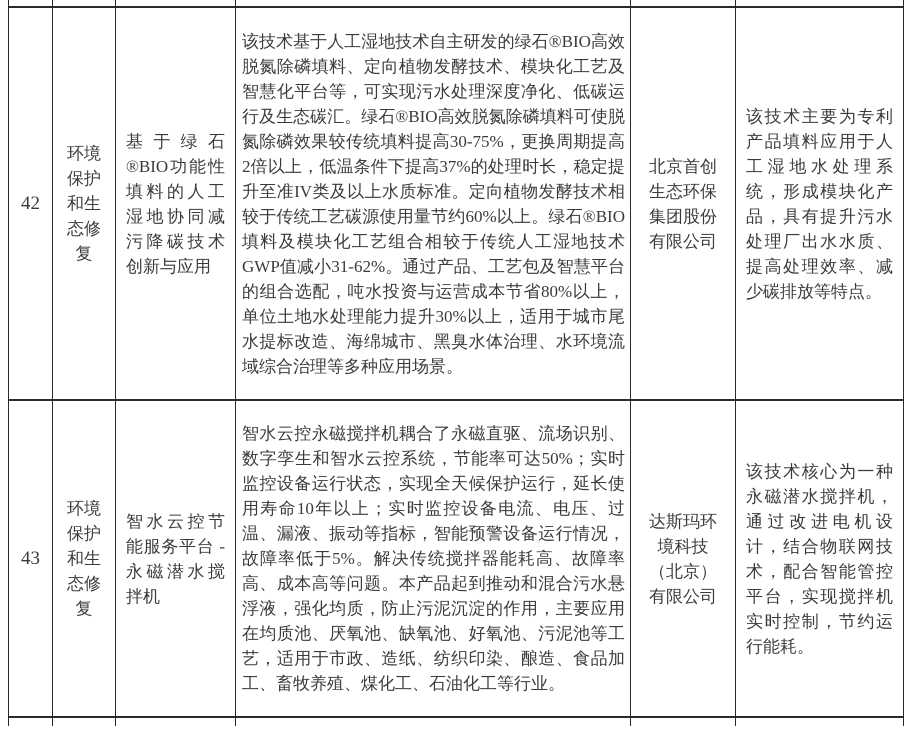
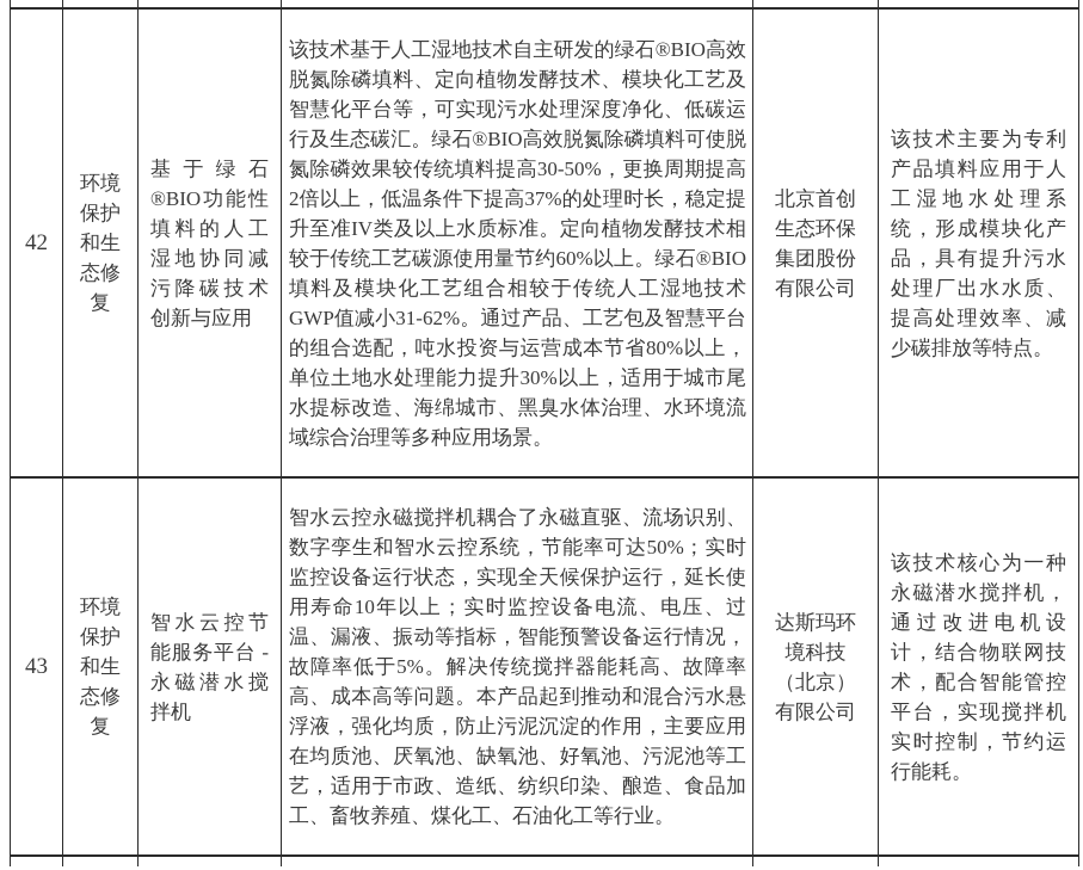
- 42	环境保护和生态修复	基于绿石®BIO功能性填料的人工湿地协同减污降碳技术创新与应用	该技术基于人工湿地技术自主研发的绿石®BIO高效脱氮除磷填料、定向植物发酵技术、模块化工艺及智慧化平台等，可实现污水处理深度净化、低碳运行及生态碳汇。绿石®BIO高效脱氮除磷填料可使脱氮除磷效果较传统填料提高30-75%，更换周期提高2倍以上，低温条件下提高37%的处理时长，稳定提升至准IV类及以上水质标准。定向植物发酵技术相较于传统工艺碳源使用量节约60%以上。绿石®BIO填料及模块化工艺组合相较于传统人工湿地技术GWP值减小31-62%。通过产品、工艺包及智慧平台的组合选配，吨水投资与运营成本节省80%以上，单位土地水处理能力提升30%以上，适用于城市尾水提标改造、海绵城市、黑臭水体治理、水环境流域综合治理等多种应用场景。	北京首创生态环保集团股份有限公司	该技术主要为专利产品填料应用于人工湿地水处理系统，形成模块化产品，具有提升污水处理厂出水水质、提高处理效率、减少碳排放等特点。
+ 42	环境保护和生态修复	基于绿石®BIO功能性填料的人工湿地协同减污降碳技术创新与应用	该技术基于人工湿地技术自主研发的绿石®BIO高效脱氮除磷填料、定向植物发酵技术、模块化工艺及智慧化平台等，可实现污水处理深度净化、低碳运行及生态碳汇。绿石®BIO高效脱氮除磷填料可使脱氮除磷效果较传统填料提高30-50%，更换周期提高2倍以上，低温条件下提高37%的处理时长，稳定提升至准IV类及以上水质标准。定向植物发酵技术相较于传统工艺碳源使用量节约60%以上。绿石®BIO填料及模块化工艺组合相较于传统人工湿地技术GWP值减小31-62%。通过产品、工艺包及智慧平台的组合选配，吨水投资与运营成本节省80%以上，单位土地水处理能力提升30%以上，适用于城市尾水提标改造、海绵城市、黑臭水体治理、水环境流域综合治理等多种应用场景。	北京首创生态环保集团股份有限公司	该技术主要为专利产品填料应用于人工湿地水处理系统，形成模块化产品，具有提升污水处理厂出水水质、提高处理效率、减少碳排放等特点。
  43	环境保护和生态修复	智水云控节能服务平台 - 永磁潜水搅拌机	智水云控永磁搅拌机耦合了永磁直驱、流场识别、数字孪生和智水云控系统，节能率可达50%；实时监控设备运行状态，实现全天候保护运行，延长使用寿命10年以上；实时监控设备电流、电压、过温、漏液、振动等指标，智能预警设备运行情况，故障率低于5%。解决传统搅拌器能耗高、故障率高、成本高等问题。本产品起到推动和混合污水悬浮液，强化均质，防止污泥沉淀的作用，主要应用在均质池、厌氧池、缺氧池、好氧池、污泥池等工艺，适用于市政、造纸、纺织印染、酿造、食品加工、畜牧养殖、煤化工、石油化工等行业。	达斯玛环境科技（北京）有限公司	该技术核心为一种永磁潜水搅拌机，通过改进电机设计，结合物联网技术，配合智能管控平台，实现搅拌机实时控制，节约运行能耗。
